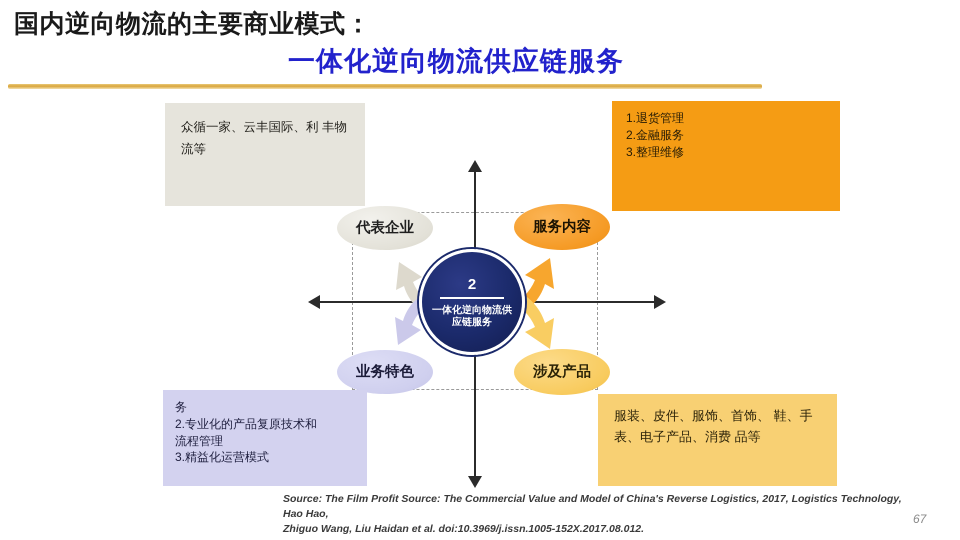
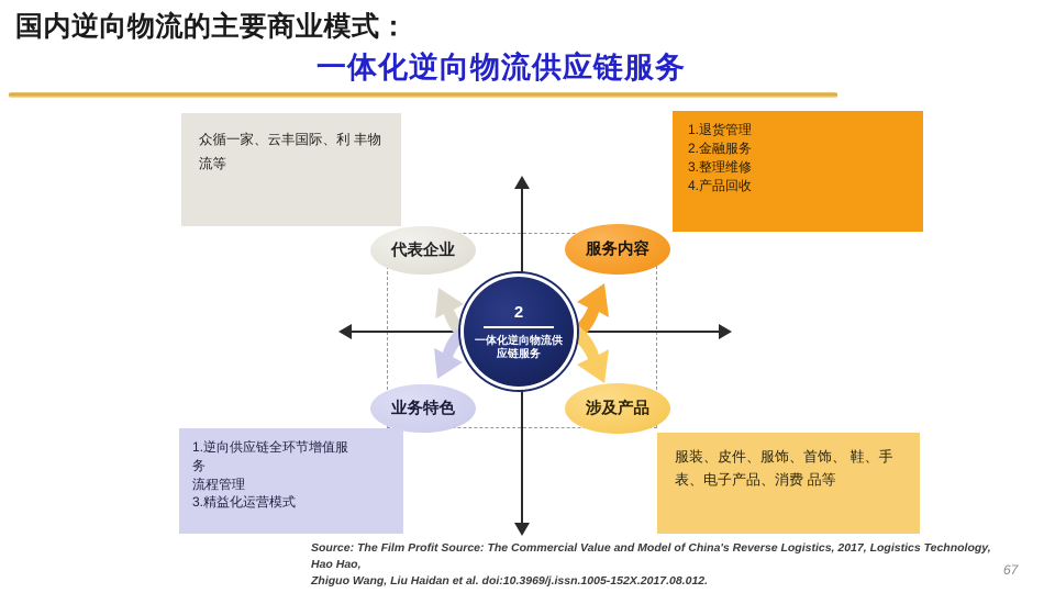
  国内逆向物流的主要商业模式：
  一体化逆向物流供应链服务
  2
  一体化逆向物流供应链服务
  代表企业
  服务内容
  业务特色
  涉及产品
  众循一家、云丰国际、利 丰物流等
  1.退货管理
  2.金融服务
  3.整理维修
+ 4.产品回收
+ 1.逆向供应链全环节增值服
  务
- 2.专业化的产品复原技术和
  流程管理
  3.精益化运营模式
  服装、皮件、服饰、首饰、 鞋、手表、电子产品、消费 品等
  Source: The Film Profit Source: The Commercial Value and Model of China's Reverse Logistics, 2017, Logistics Technology, Hao Hao,
  Zhiguo Wang, Liu Haidan et al. doi:10.3969/j.issn.1005-152X.2017.08.012.
  67
